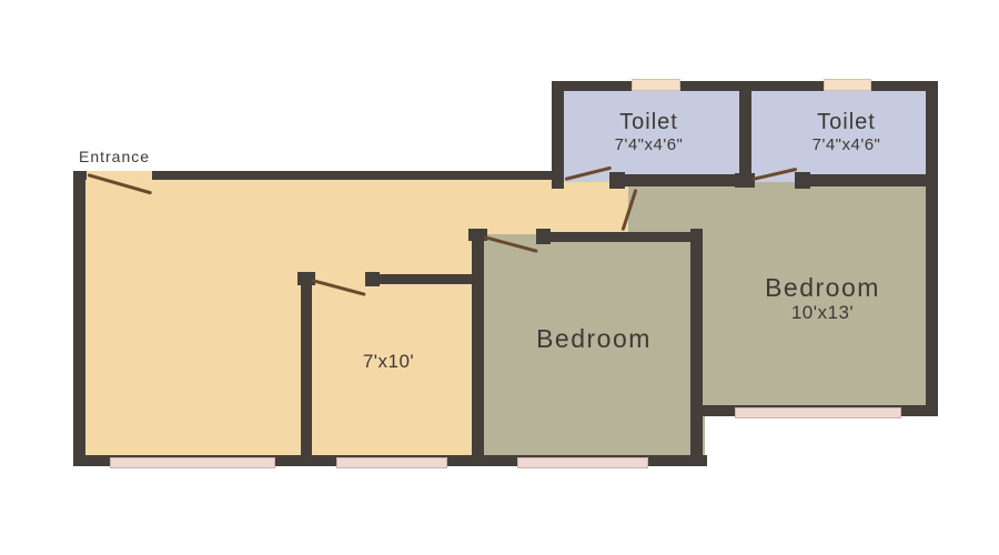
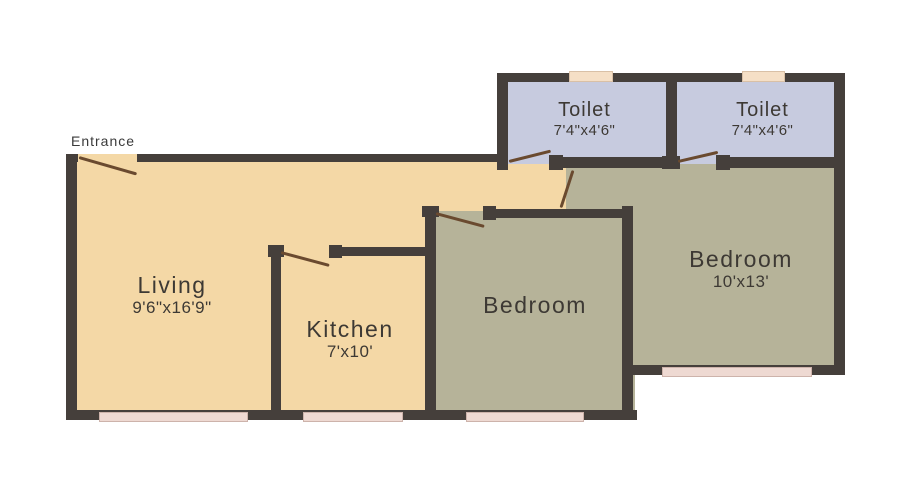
  Entrance
+ Living
+ 9'6"x16'9"
+ Kitchen
  7'x10'
  Bedroom
  Bedroom
  10'x13'
  Toilet
  7'4"x4'6"
  Toilet
  7'4"x4'6"
